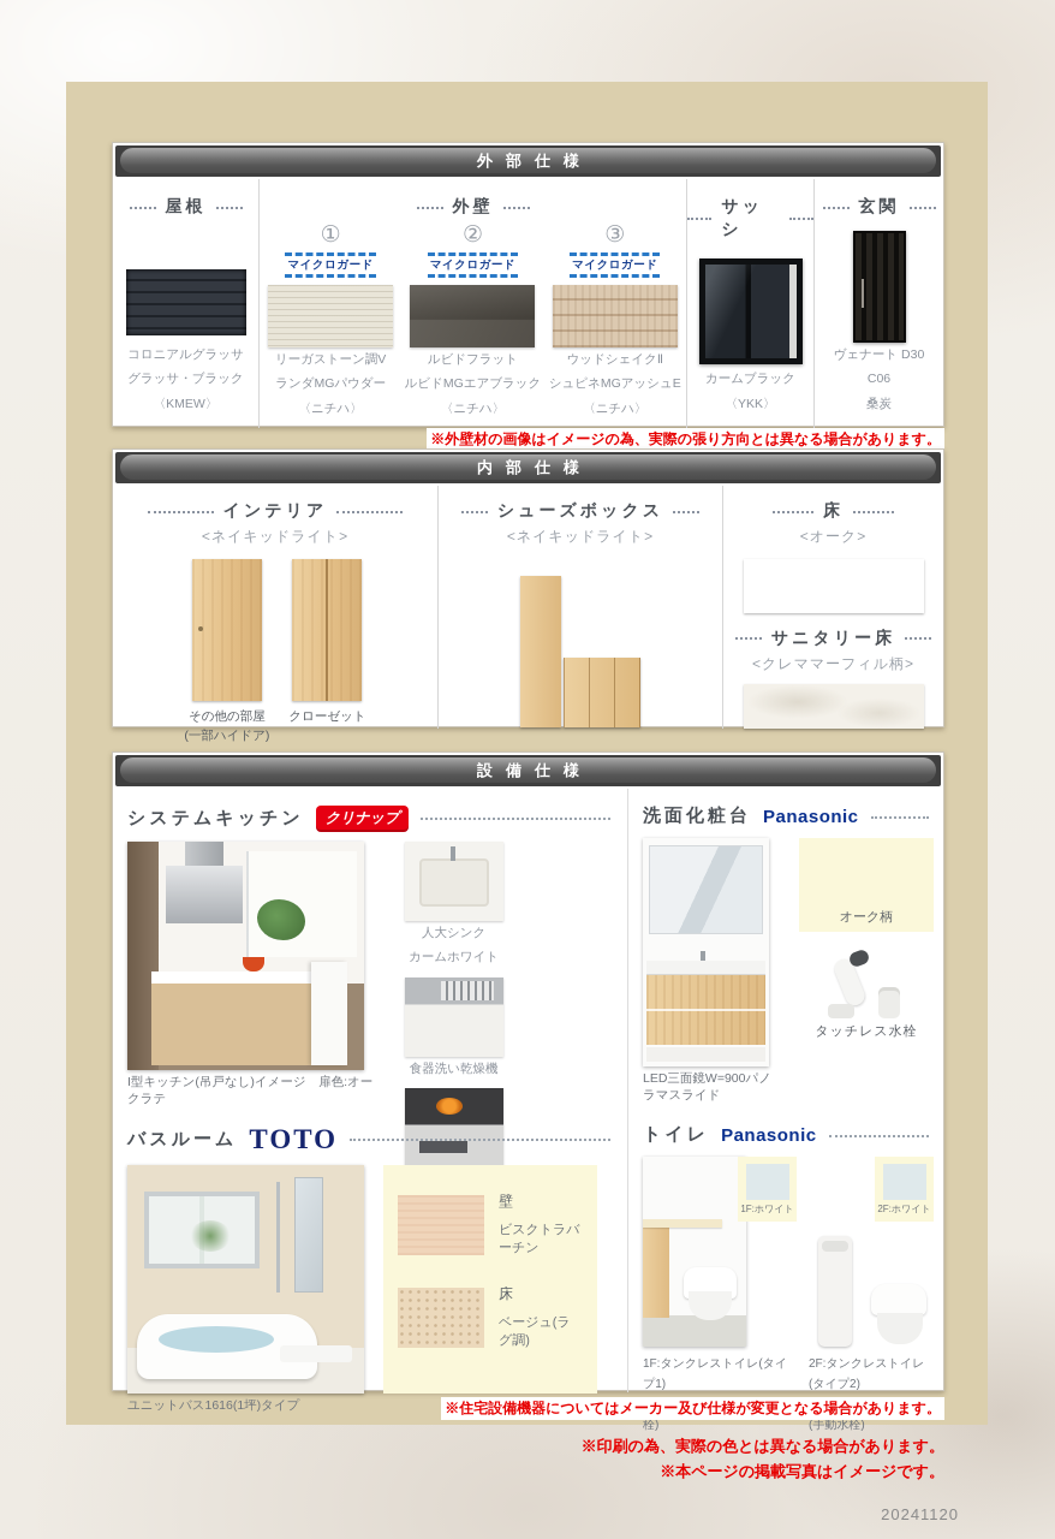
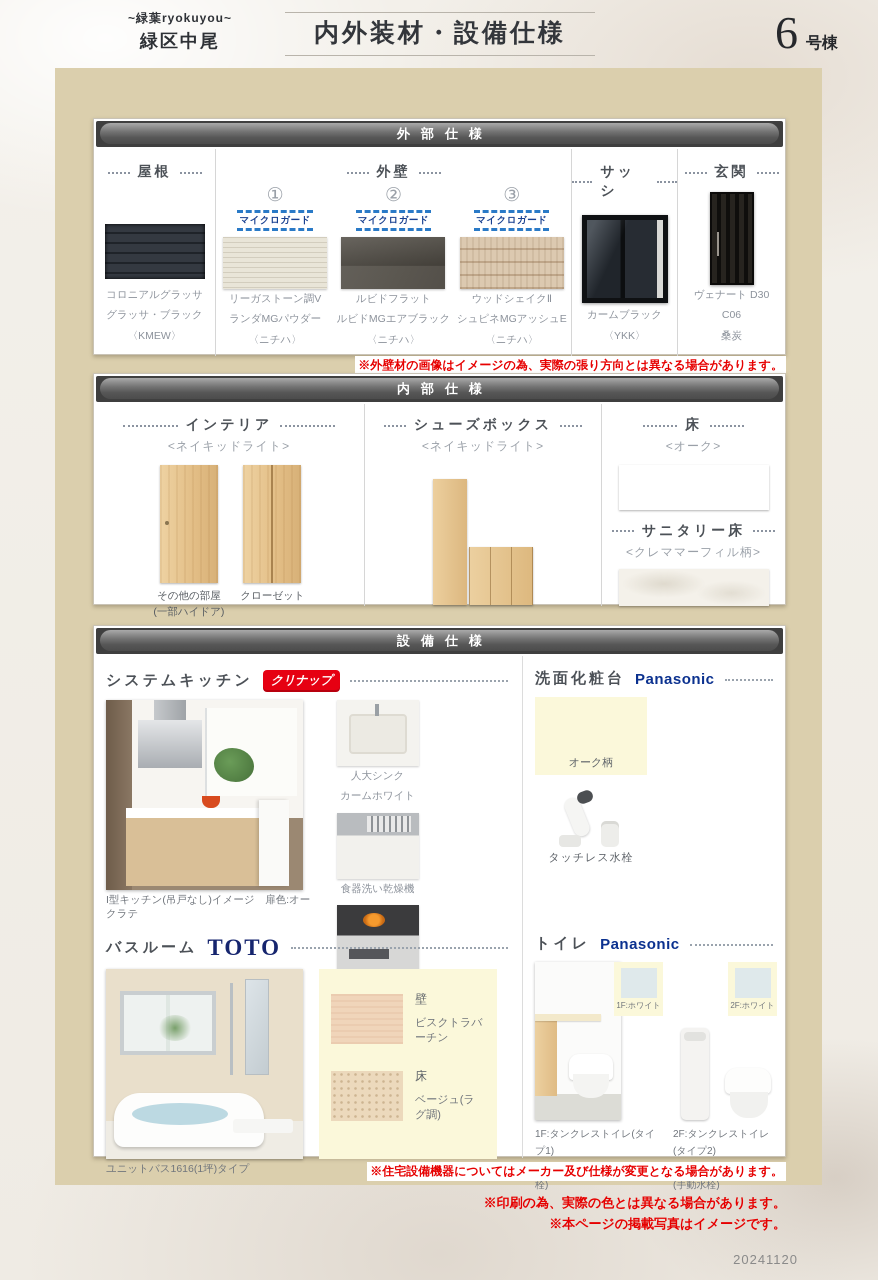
+ ~緑葉ryokuyou~
+ 緑区中尾
+ 内外装材・設備仕様
+ 6
+ 号棟
  外部仕様
  屋根
  コロニアルグラッサ
  グラッサ・ブラック
  〈KMEW〉
  外壁
  ①
  マイクロガード
  リーガストーン調V
  ランダMGパウダー
  〈ニチハ〉
  ②
  マイクロガード
  ルビドフラット
  ルビドMGエアブラック
  〈ニチハ〉
  ③
  マイクロガード
  ウッドシェイクⅡ
  シュピネMGアッシュE
  〈ニチハ〉
  サッシ
  カームブラック
  〈YKK〉
  玄関
  ヴェナート D30
  C06
  桑炭
  ※外壁材の画像はイメージの為、実際の張り方向とは異なる場合があります。
  内部仕様
  インテリア
  <ネイキッドライト>
  その他の部屋
  (一部ハイドア)
  クローゼット
  シューズボックス
  <ネイキッドライト>
  床
  <オーク>
  サニタリー床
  <クレママーフィル柄>
  設備仕様
  システムキッチン
  クリナップ
  I型キッチン(吊戸なし)イメージ 扉色:オークラテ
  人大シンク
  カームホワイト
  食器洗い乾燥機
  洗面化粧台
  Panasonic
- LED三面鏡W=900パノラマスライド
  オーク柄
  タッチレス水栓
  バスルーム
  TOTO
  ユニットバス1616(1坪)タイプ
  壁
  ビスクトラバーチン
  床
  ベージュ(ラグ調)
  トイレ
  Panasonic
  1F:ホワイト
  1F:タンクレストイレ(タイプ1)
  2F:ホワイト
  2F:タンクレストイレ(タイプ2)
  ※住宅設備機器についてはメーカー及び仕様が変更となる場合があります。
  ※印刷の為、実際の色とは異なる場合があります。
  ※本ページの掲載写真はイメージです。
  20241120
